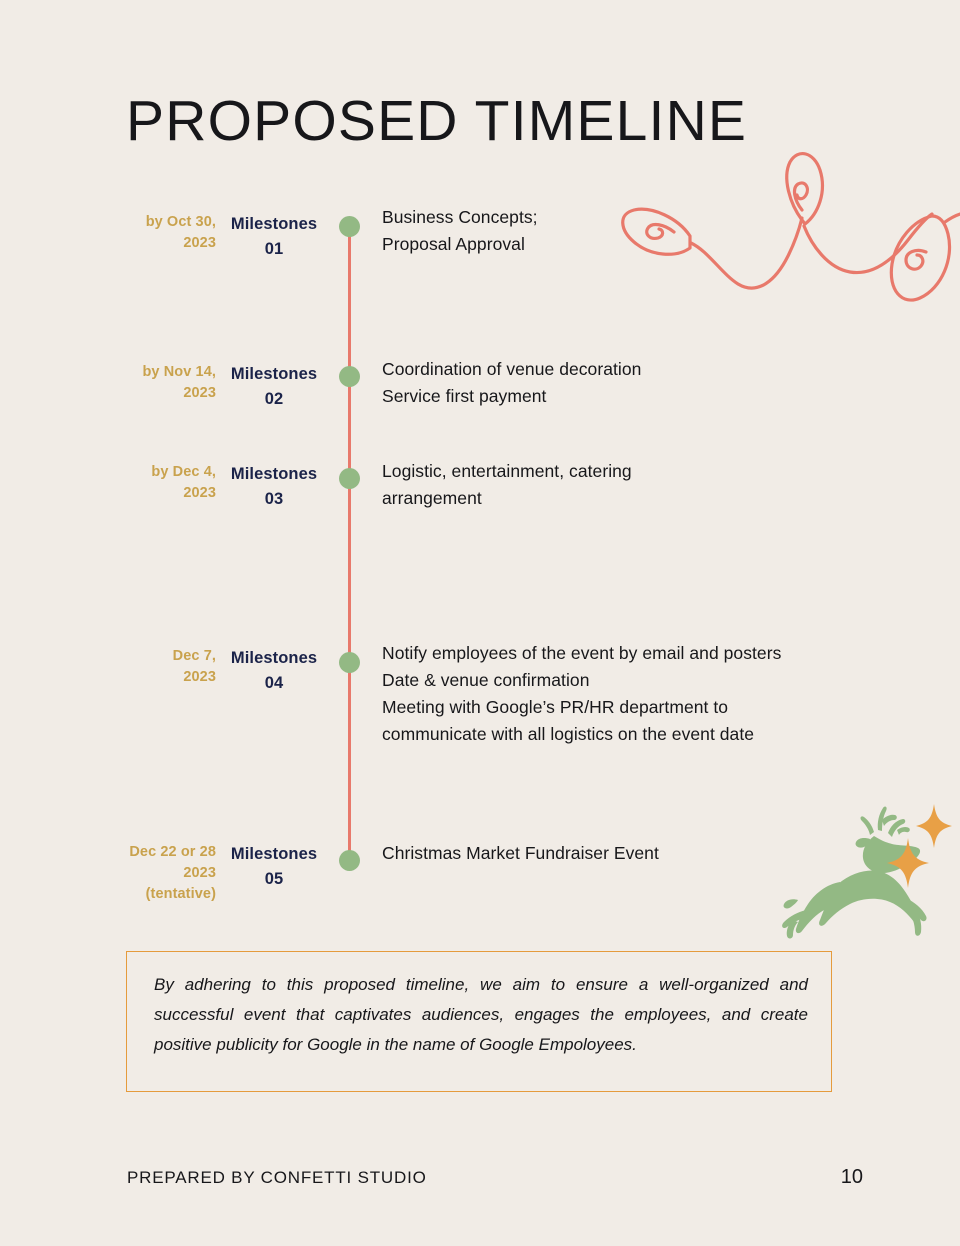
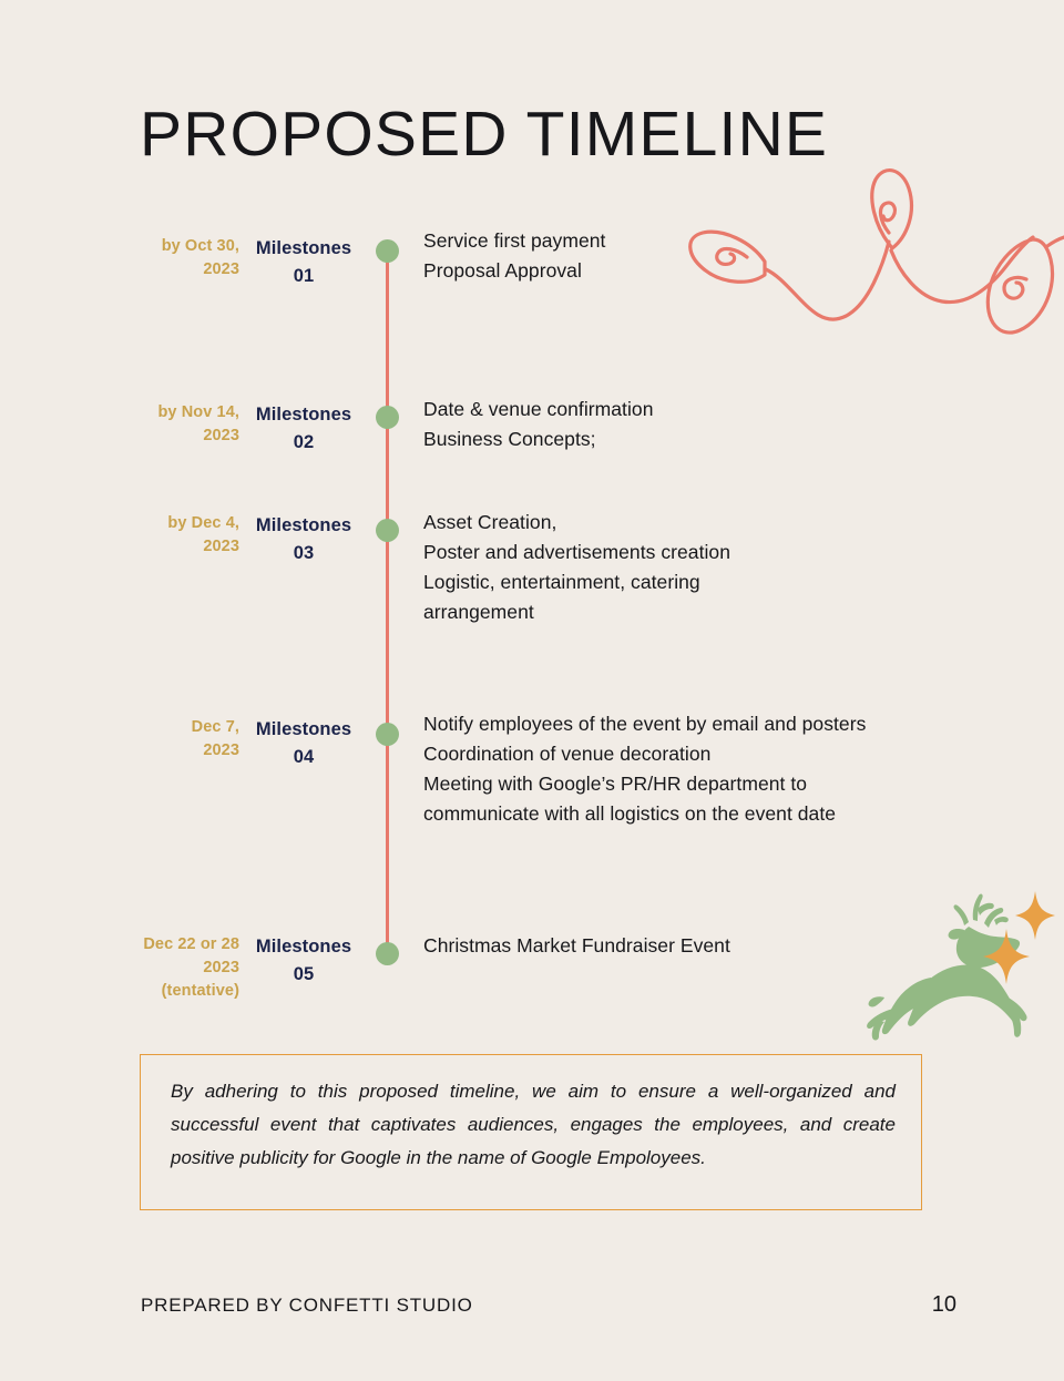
  PROPOSED TIMELINE
  by Oct 30,
  2023
  Milestones
  01
- Business Concepts;
+ Service first payment
  Proposal Approval
  by Nov 14,
  2023
  Milestones
  02
- Coordination of venue decoration
+ Date & venue confirmation
- Service first payment
+ Business Concepts;
  by Dec 4,
  2023
  Milestones
  03
+ Asset Creation,
+ Poster and advertisements creation
  Logistic, entertainment, catering
  arrangement
  Dec 7,
  2023
  Milestones
  04
  Notify employees of the event by email and posters
- Date & venue confirmation
+ Coordination of venue decoration
  Meeting with Google’s PR/HR department to
  communicate with all logistics on the event date
  Dec 22 or 28
  2023
  (tentative)
  Milestones
  05
  Christmas Market Fundraiser Event
  By adhering to this proposed timeline, we aim to ensure a well-organized and successful event that captivates audiences, engages the employees, and create positive publicity for Google in the name of Google Empoloyees.
  PREPARED BY CONFETTI STUDIO
  10
